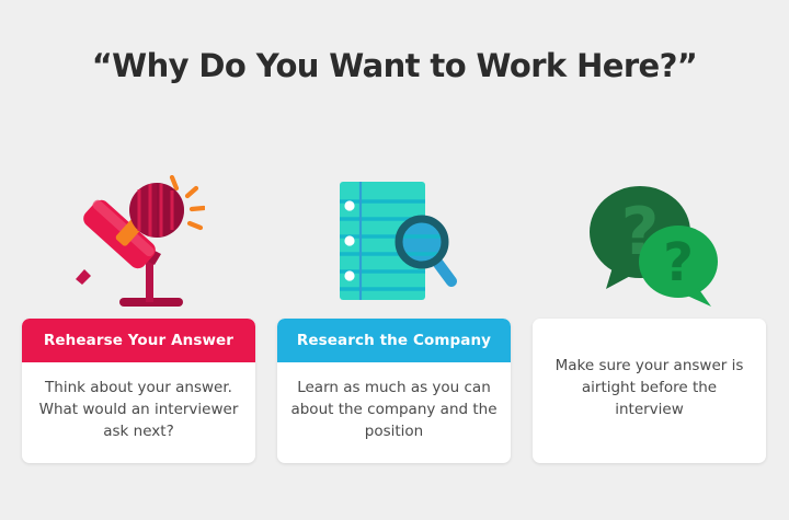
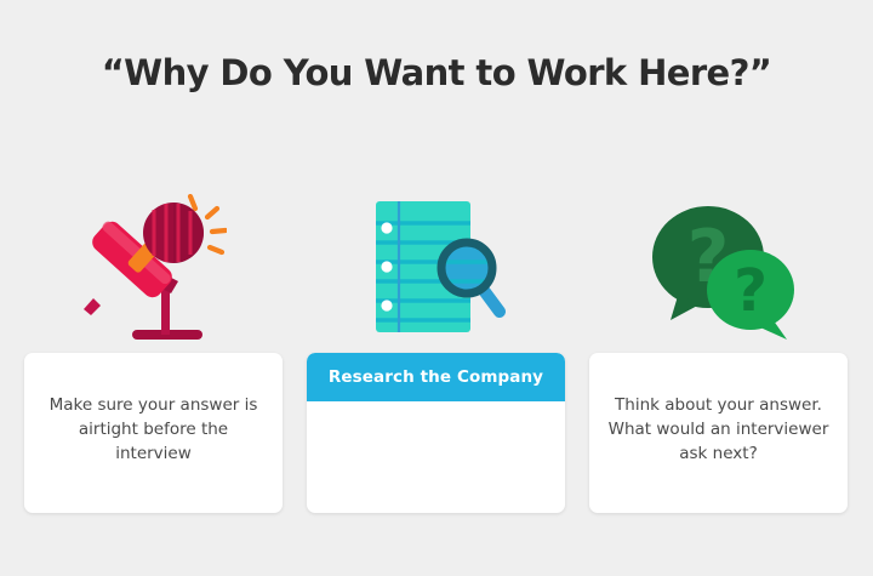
  “Why Do You Want to Work Here?”
  ?
  ?
- Rehearse Your Answer
- Think about your answer. What would an interviewer ask next?
+ Make sure your answer is airtight before the interview
  Research the Company
- Learn as much as you can about the company and the position
- Make sure your answer is airtight before the interview
+ Think about your answer. What would an interviewer ask next?
